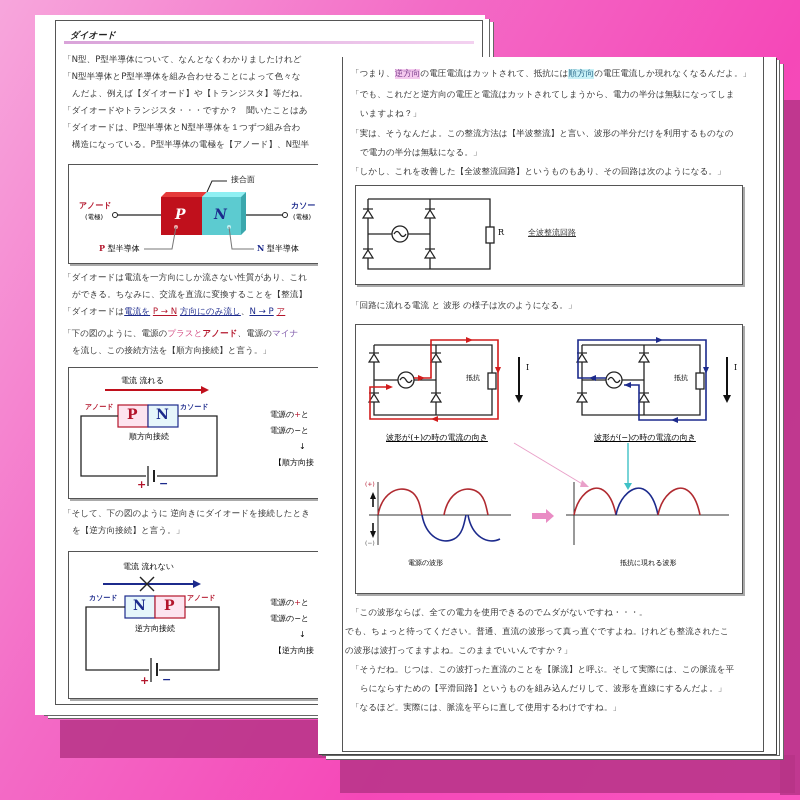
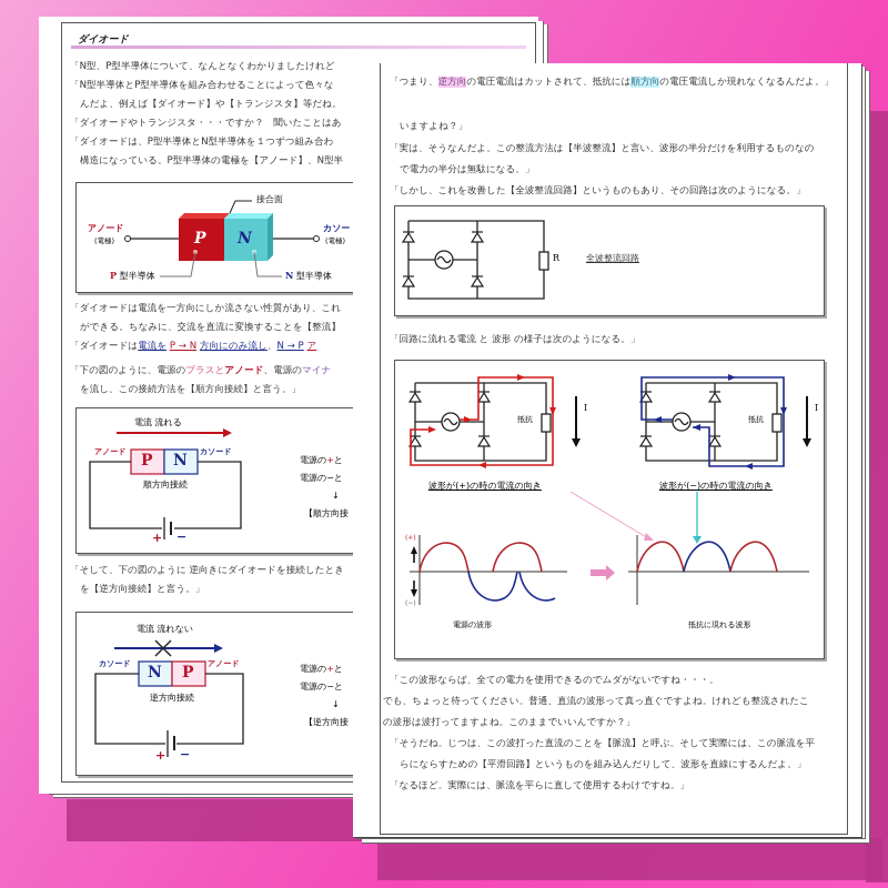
  ダイオード
  「N型、P型半導体について、なんとなくわかりましたけれど
  「N型半導体とP型半導体を組み合わせることによって色々な
  んだよ、例えば【ダイオード】や【トランジスタ】等だね。
  「ダイオードやトランジスタ・・・ですか？ 聞いたことはあ
  「ダイオードは、P型半導体とN型半導体を１つずつ組み合わ
  構造になっている。P型半導体の電極を【アノード】、N型半
  接合面
  アノード
  (電極)
  カソー
  (電極)
  P
  N
  P 型半導体
  N 型半導体
  「ダイオードは電流を一方向にしか流さない性質があり、これ
  ができる。ちなみに、交流を直流に変換することを【整流】
  「ダイオードは電流を P → N 方向にのみ流し、N → P ア
  「下の図のように、電源のプラスとアノード、電源のマイナ
  を流し、この接続方法を【順方向接続】と言う。」
  電流 流れる
  アノード
  カソード
  P
  N
  順方向接続
  +
  −
  電源の+と
  電源の−と
  ↓
  【順方向接
  「そして、下の図のように 逆向きにダイオードを接続したとき
  を【逆方向接続】と言う。」
  電流 流れない
  カソード
  アノード
  N
  P
  逆方向接続
  +
  −
  電源の+と
  電源の−と
  ↓
  【逆方向接
  「つまり、逆方向の電圧電流はカットされて、抵抗には順方向の電圧電流しか現れなくなるんだよ。」
- 「でも、これだと逆方向の電圧と電流はカットされてしまうから、電力の半分は無駄になってしま
  いますよね？」
  「実は、そうなんだよ。この整流方法は【半波整流】と言い、波形の半分だけを利用するものなの
  で電力の半分は無駄になる。」
  「しかし、これを改善した【全波整流回路】というものもあり、その回路は次のようになる。」
  R
  全波整流回路
  「回路に流れる電流 と 波形 の様子は次のようになる。」
  抵抗
  I
  抵抗
  I
  波形が(+)の時の電流の向き
  波形が(−)の時の電流の向き
  電源の波形
  抵抗に現れる波形
  「この波形ならば、全ての電力を使用できるのでムダがないですね・・・。
  でも、ちょっと待ってください。普通、直流の波形って真っ直ぐですよね。けれども整流されたこ
  の波形は波打ってますよね。このままでいいんですか？」
  「そうだね。じつは、この波打った直流のことを【脈流】と呼ぶ。そして実際には、この脈流を平
  らにならすための【平滑回路】というものを組み込んだりして、波形を直線にするんだよ。」
  「なるほど。実際には、脈流を平らに直して使用するわけですね。」
